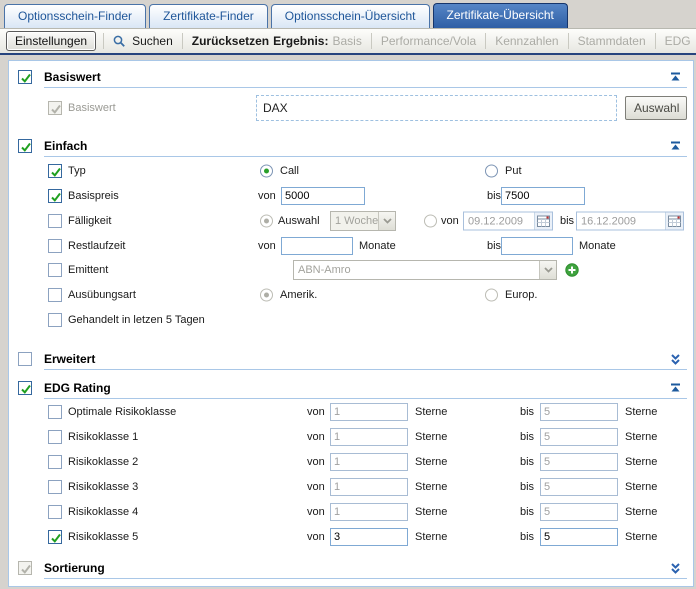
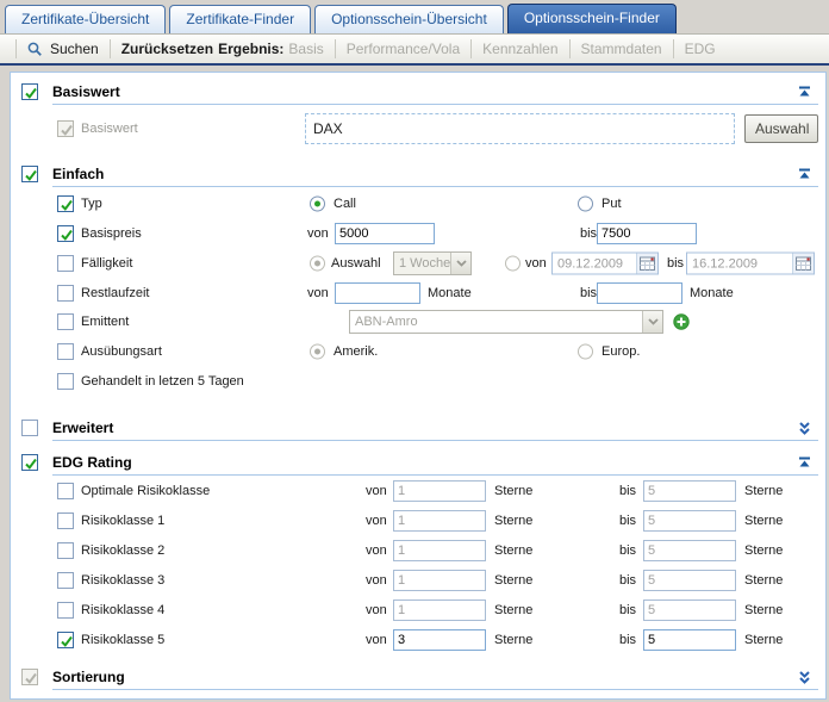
- Optionsschein-Finder
+ Zertifikate-Übersicht
  Zertifikate-Finder
  Optionsschein-Übersicht
- Zertifikate-Übersicht
+ Optionsschein-Finder
- Einstellungen
  Suchen
  Zurücksetzen
  Ergebnis:
  Basis
  Performance/Vola
  Kennzahlen
  Stammdaten
  EDG
  Basiswert
  Basiswert
  DAX
  Auswahl
  Einfach
  Typ
  Call
  Put
  Basispreis
  von
  5000
  bis
  7500
  Fälligkeit
  Auswahl
  1 Woche
  von
  09.12.2009
  bis
  16.12.2009
  Restlaufzeit
  von
  Monate
  bis
  Monate
  Emittent
  ABN-Amro
  Ausübungsart
  Amerik.
  Europ.
  Gehandelt in letzen 5 Tagen
  Erweitert
  EDG Rating
  Optimale Risikoklasse
  von
  1
  Sterne
  bis
  5
  Sterne
  Risikoklasse 1
  von
  1
  Sterne
  bis
  5
  Sterne
  Risikoklasse 2
  von
  1
  Sterne
  bis
  5
  Sterne
  Risikoklasse 3
  von
  1
  Sterne
  bis
  5
  Sterne
  Risikoklasse 4
  von
  1
  Sterne
  bis
  5
  Sterne
  Risikoklasse 5
  von
  3
  Sterne
  bis
  5
  Sterne
  Sortierung
